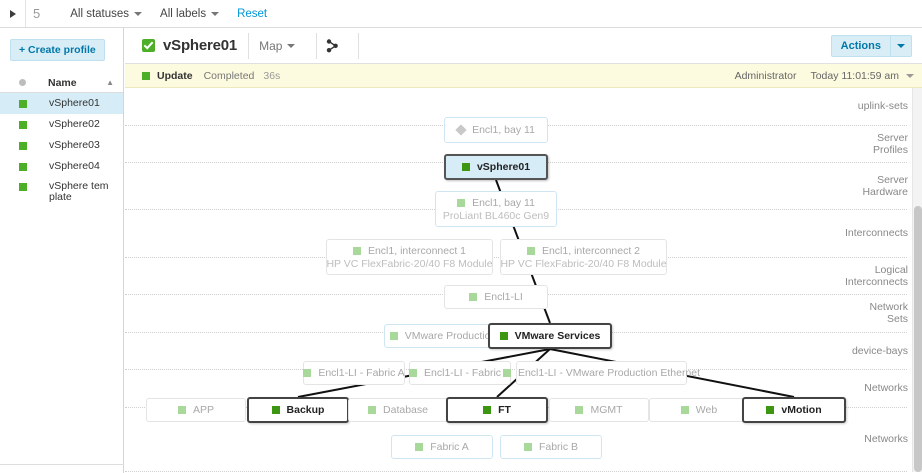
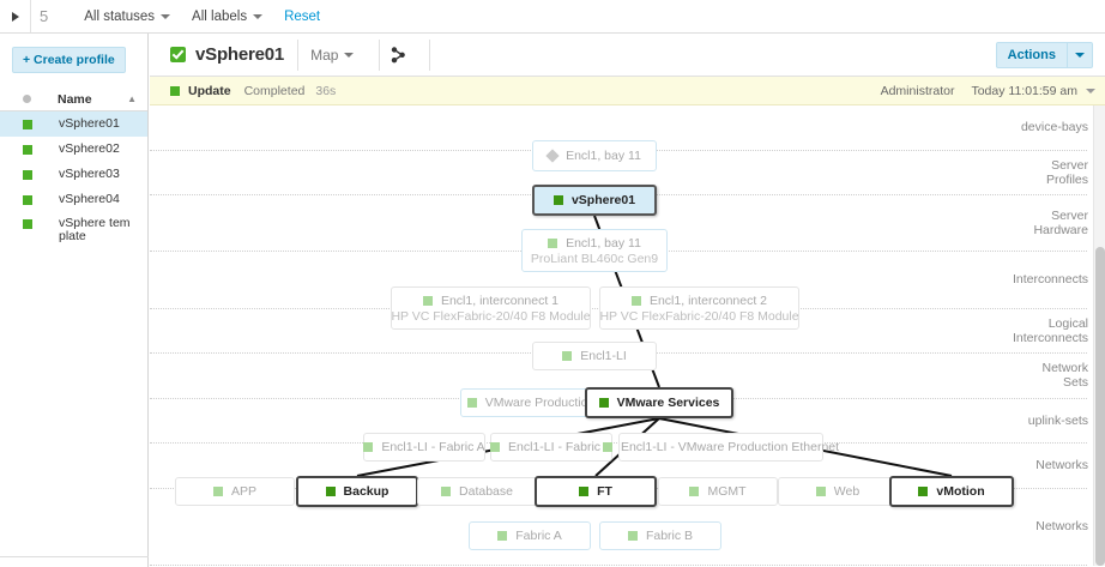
  5
  All statuses
  All labels
  Reset
  + Create profile
  Name
  ▲
  vSphere01
  vSphere02
  vSphere03
  vSphere04
  vSphere tem
  plate
  vSphere01
  Map
  Actions
  Update
  Completed
  36s
  Administrator
  Today 11:01:59 am
- uplink-sets
+ device-bays
  Server
  Profiles
  Server
  Hardware
  Interconnects
  Logical
  Interconnects
  Network
  Sets
- device-bays
+ uplink-sets
  Networks
  Networks
  Encl1, bay 11
  vSphere01
  Encl1, bay 11
  ProLiant BL460c Gen9
  Encl1, interconnect 1
  HP VC FlexFabric-20/40 F8 Module
  Encl1, interconnect 2
  HP VC FlexFabric-20/40 F8 Module
  Encl1-LI
  VMware Producti
  VMware Services
  Encl1-LI - Fabric A
  Encl1-LI - Fabric
  Encl1-LI - VMware Production Ethernet
  APP
  Backup
  Database
  FT
  MGMT
  Web
  vMotion
  Fabric A
  Fabric B
